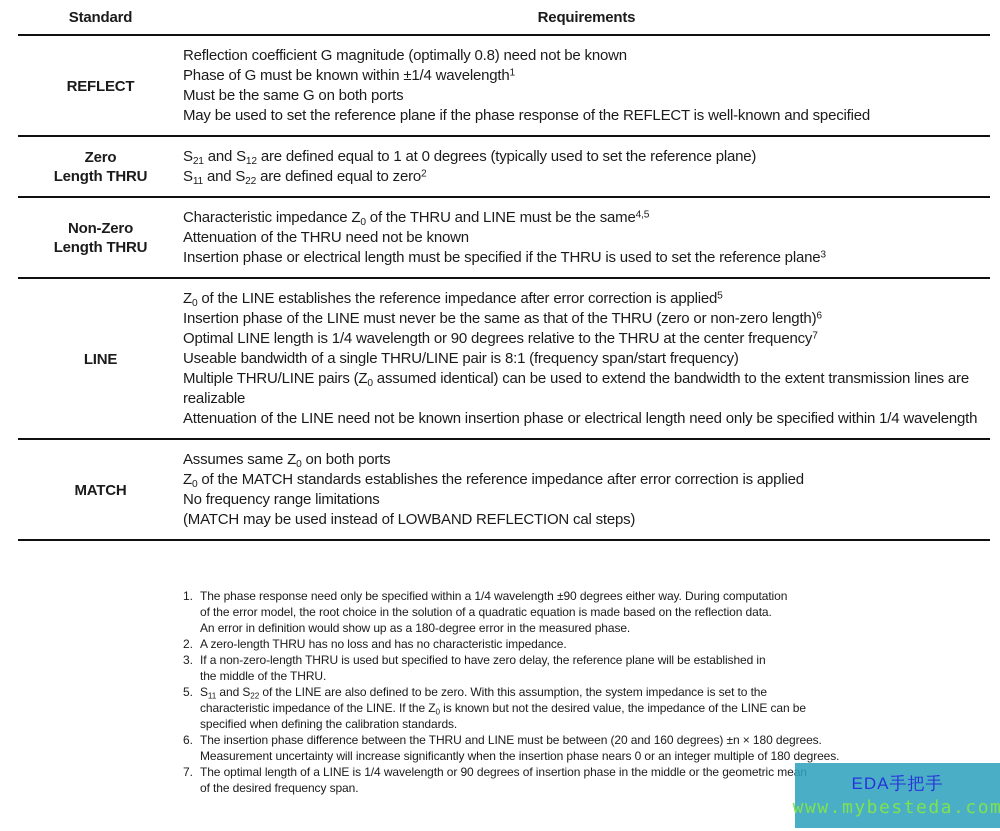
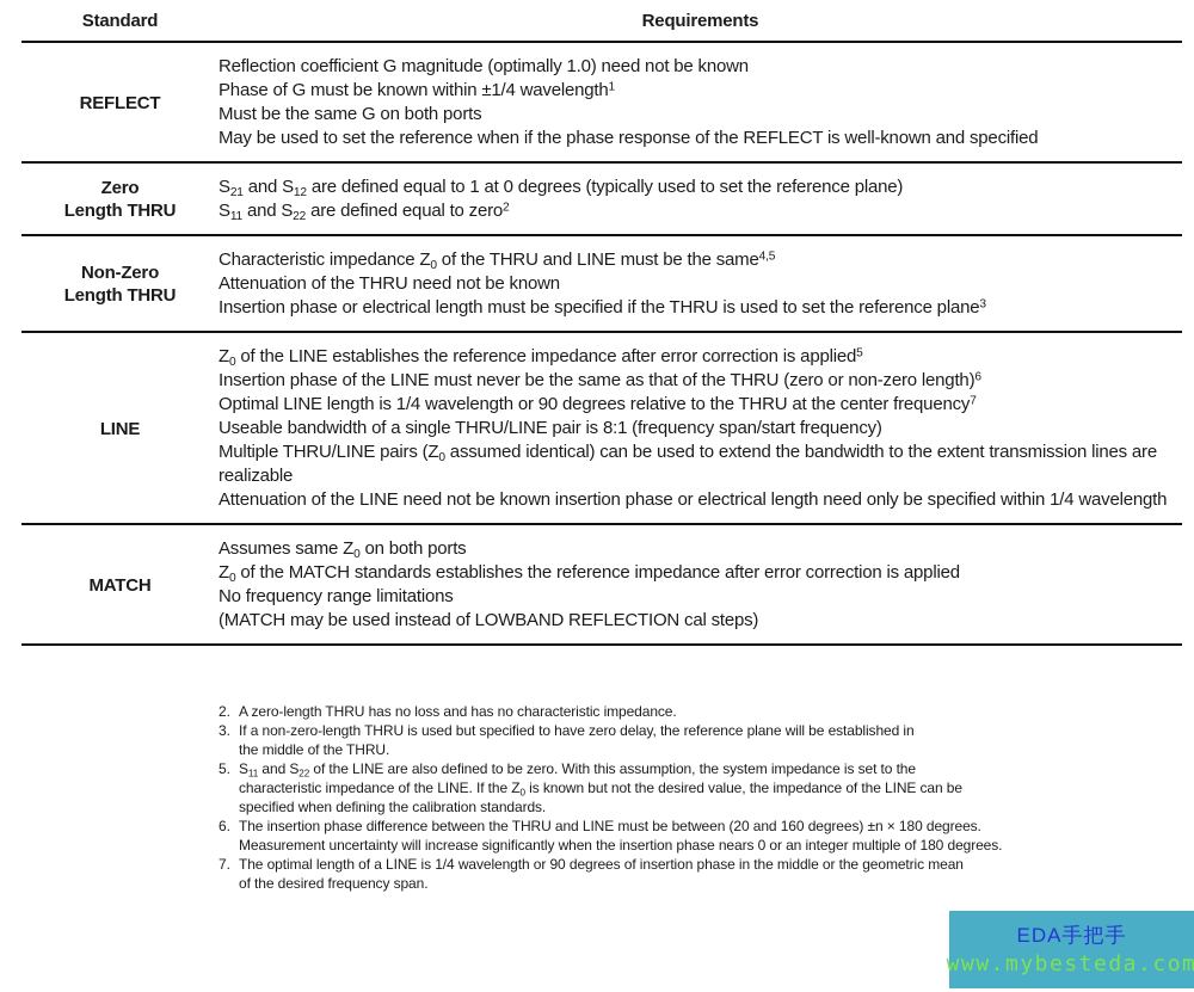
  Standard
  Requirements
  REFLECT
- Reflection coefficient G magnitude (optimally 0.8) need not be known
+ Reflection coefficient G magnitude (optimally 1.0) need not be known
  Phase of G must be known within ±1/4 wavelength1
  Must be the same G on both ports
- May be used to set the reference plane if the phase response of the REFLECT is well-known and specified
+ May be used to set the reference when if the phase response of the REFLECT is well-known and specified
  Zero
  Length THRU
  S21 and S12 are defined equal to 1 at 0 degrees (typically used to set the reference plane)
  S11 and S22 are defined equal to zero2
  Non-Zero
  Length THRU
  Characteristic impedance Z0 of the THRU and LINE must be the same4,5
  Attenuation of the THRU need not be known
  Insertion phase or electrical length must be specified if the THRU is used to set the reference plane3
  LINE
  Z0 of the LINE establishes the reference impedance after error correction is applied5
  Insertion phase of the LINE must never be the same as that of the THRU (zero or non-zero length)6
  Optimal LINE length is 1/4 wavelength or 90 degrees relative to the THRU at the center frequency7
  Useable bandwidth of a single THRU/LINE pair is 8:1 (frequency span/start frequency)
  Multiple THRU/LINE pairs (Z0 assumed identical) can be used to extend the bandwidth to the extent transmission lines are realizable
  Attenuation of the LINE need not be known insertion phase or electrical length need only be specified within 1/4 wavelength
  MATCH
  Assumes same Z0 on both ports
  Z0 of the MATCH standards establishes the reference impedance after error correction is applied
  No frequency range limitations
  (MATCH may be used instead of LOWBAND REFLECTION cal steps)
- 1.
- The phase response need only be specified within a 1/4 wavelength ±90 degrees either way. During computation
- of the error model, the root choice in the solution of a quadratic equation is made based on the reflection data.
- An error in definition would show up as a 180-degree error in the measured phase.
  2.
  A zero-length THRU has no loss and has no characteristic impedance.
  3.
  If a non-zero-length THRU is used but specified to have zero delay, the reference plane will be established in
  the middle of the THRU.
  5.
  S11 and S22 of the LINE are also defined to be zero. With this assumption, the system impedance is set to the
  characteristic impedance of the LINE. If the Z0 is known but not the desired value, the impedance of the LINE can be
  specified when defining the calibration standards.
  6.
  The insertion phase difference between the THRU and LINE must be between (20 and 160 degrees) ±n × 180 degrees.
  Measurement uncertainty will increase significantly when the insertion phase nears 0 or an integer multiple of 180 degrees.
  7.
  The optimal length of a LINE is 1/4 wavelength or 90 degrees of insertion phase in the middle or the geometric mean
  of the desired frequency span.
  EDA手把手
  www.mybesteda.com
